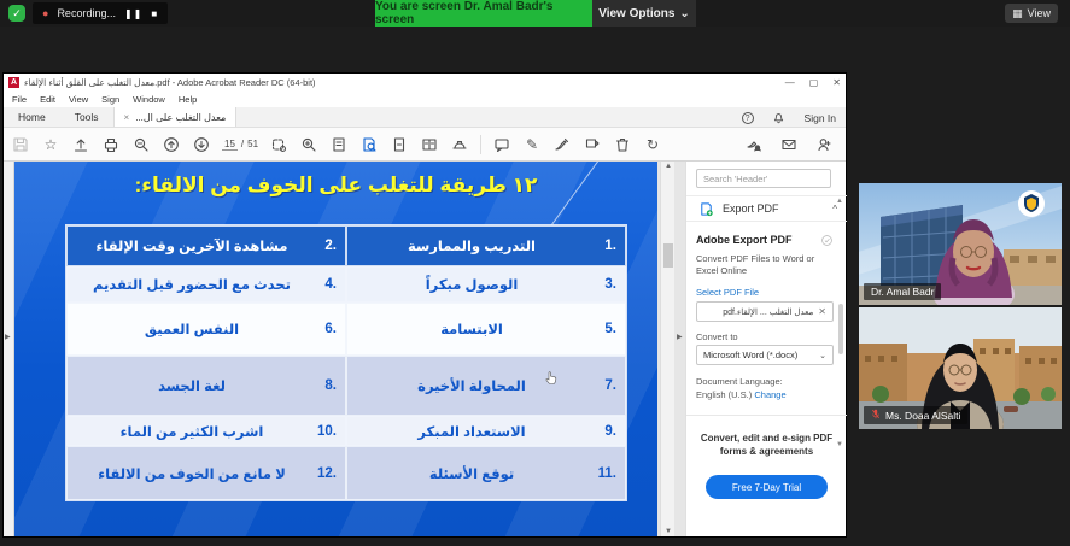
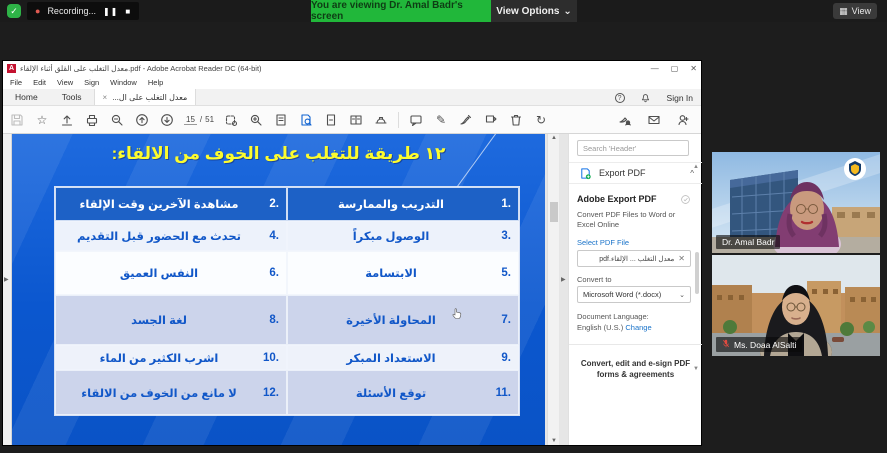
  ✓
  ●
  Recording...
  ❚❚
  ■
- You are screen Dr. Amal Badr's screen
+ You are viewing Dr. Amal Badr's screen
  View Options
  ⌄
  ▦
  View
  معدل التغلب على القلق أثناء الإلقاء.pdf - Adobe Acrobat Reader DC (64-bit)
  —
  ▢
  ✕
  File
  Edit
  View
  Sign
  Window
  Help
  Home
  Tools
  ×
  معدل التغلب على ال...
  Sign In
  ☆
  15
  /
  51
  ✎
  ↻
  ١٢ طريقة للتغلب على الخوف من الالقاء:
  1.
  التدريب والممارسة
  2.
  مشاهدة الآخرين وقت الإلقاء
  3.
  الوصول مبكراً
  4.
  تحدث مع الحضور قبل التقديم
  5.
  الابتسامة
  6.
  النفس العميق
  7.
  المحاولة الأخيرة
  8.
  لغة الجسد
  9.
  الاستعداد المبكر
  10.
  اشرب الكثير من الماء
  11.
  توقع الأسئلة
  12.
  لا مانع من الخوف من الالقاء
  Search 'Header'
  Export PDF
  ^
  Adobe Export PDF
  Convert PDF Files to Word or Excel Online
  Select PDF File
  ✕
  Convert to
  Microsoft Word (*.docx)
  Document Language:
  English (U.S.) Change
  Convert, edit and e-sign PDF forms & agreements
- Free 7-Day Trial
  Dr. Amal Badr
  Ms. Doaa AlSalti
